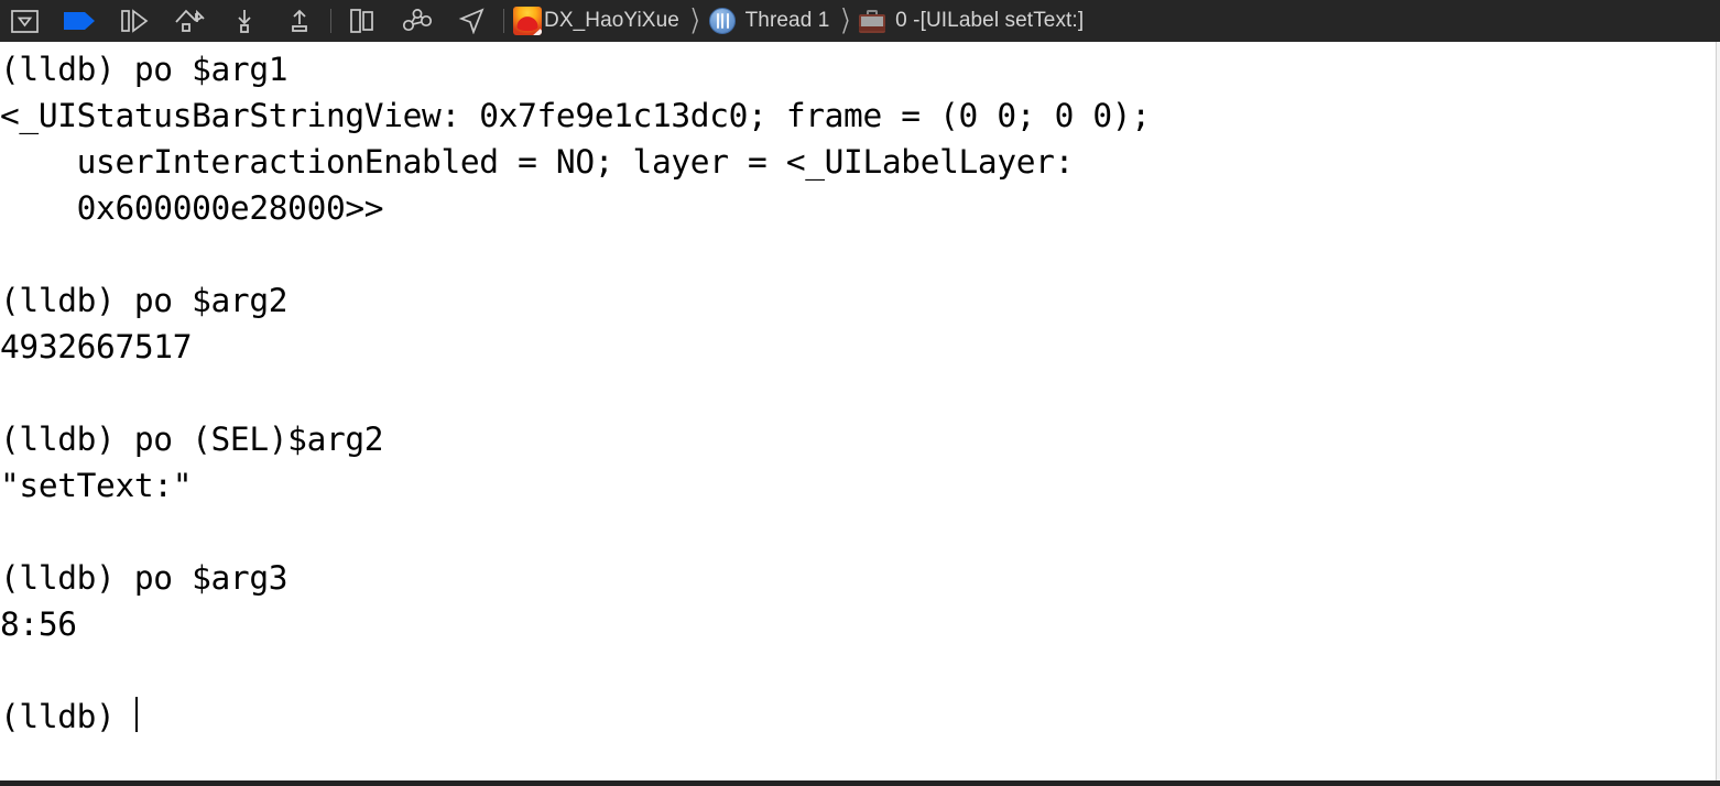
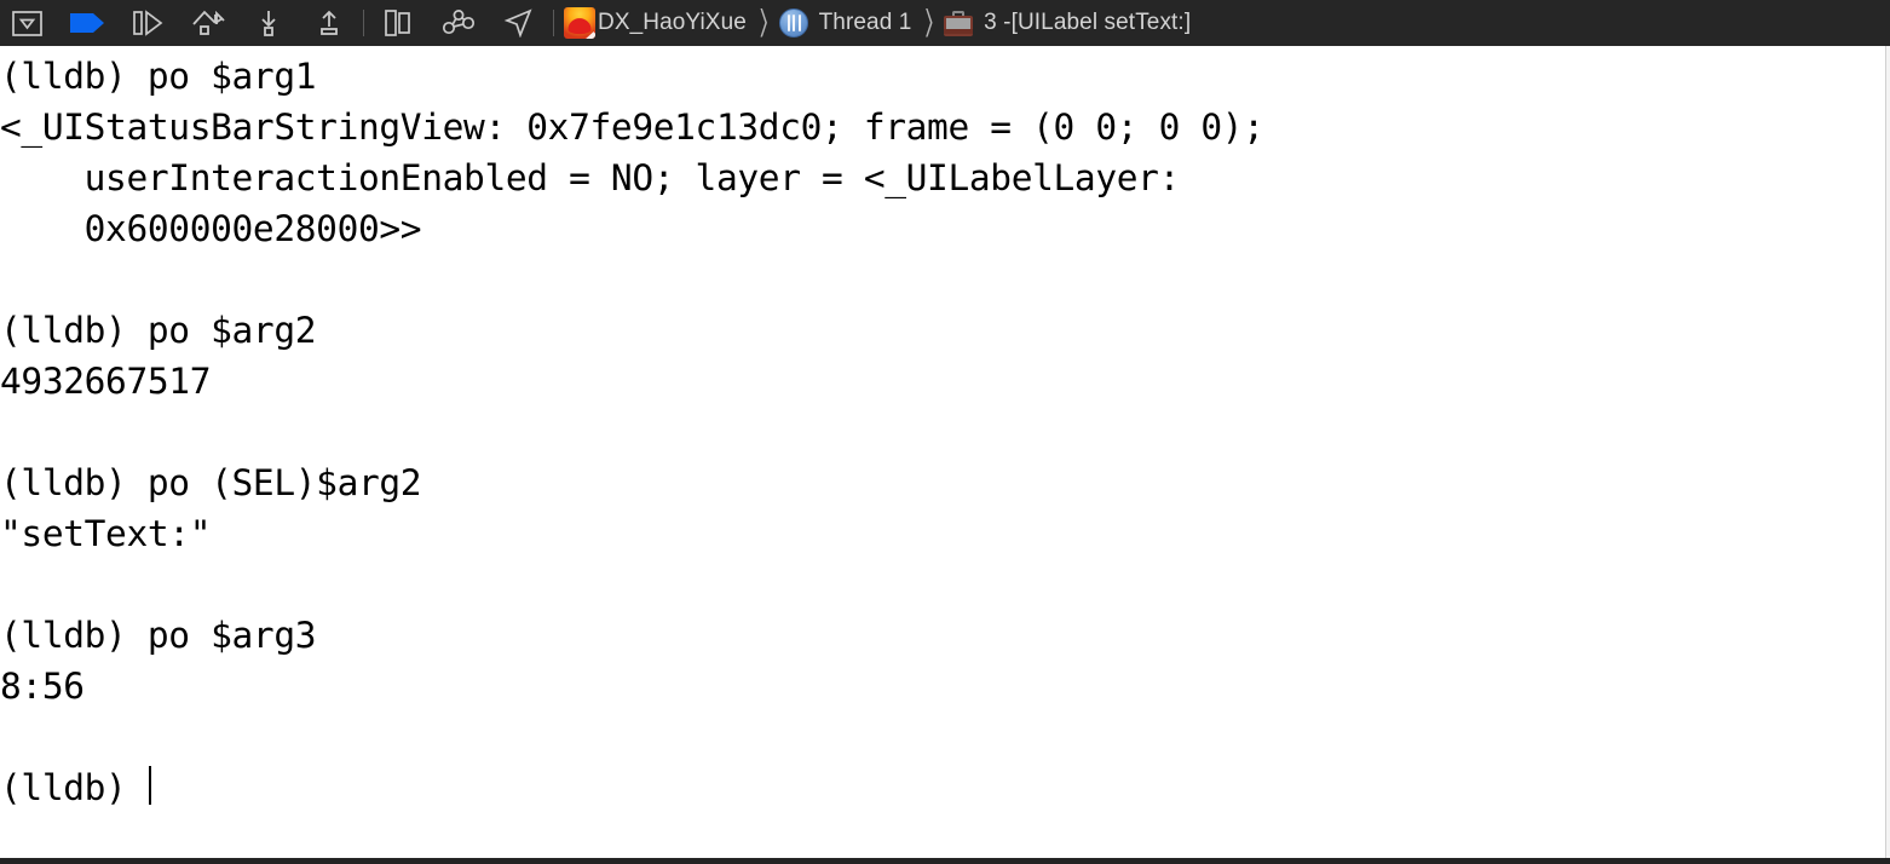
  DX_HaoYiXue
  〉
  Thread 1
  〉
- 0 -[UILabel setText:]
+ 3 -[UILabel setText:]
  (lldb) po $arg1
  <_UIStatusBarStringView: 0x7fe9e1c13dc0; frame = (0 0; 0 0);
  userInteractionEnabled = NO; layer = <_UILabelLayer:
  0x600000e28000>>
  (lldb) po $arg2
  4932667517
  (lldb) po (SEL)$arg2
  "setText:"
  (lldb) po $arg3
  8:56
  (lldb)
